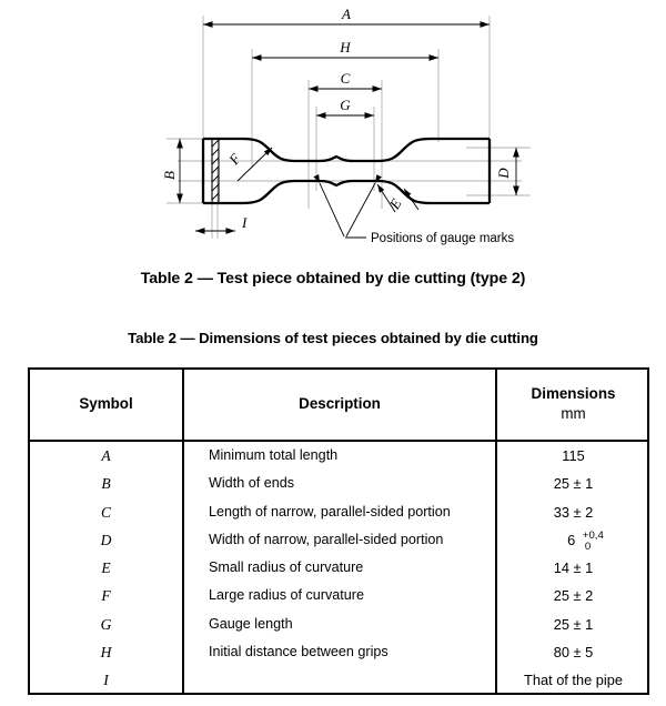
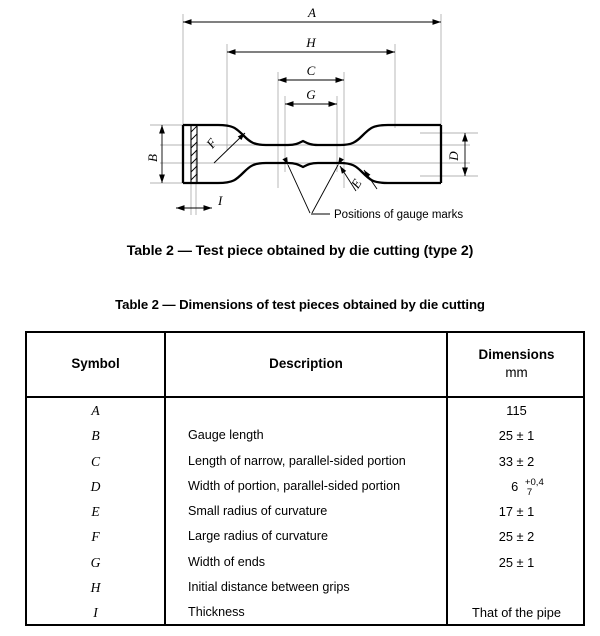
  A
  H
  C
  G
  I
  Positions of gauge marks
  Table 2 — Test piece obtained by die cutting (type 2)
  Table 2 — Dimensions of test pieces obtained by die cutting
  Symbol
  Description
  Dimensions
  mm
  A
- Minimum total length
  115
  B
- Width of ends
+ Gauge length
  25 ± 1
  C
  Length of narrow, parallel-sided portion
  33 ± 2
  D
- Width of narrow, parallel-sided portion
+ Width of portion, parallel-sided portion
  6
  +0,4
- 0
+ 7
  E
  Small radius of curvature
- 14 ± 1
+ 17 ± 1
  F
  Large radius of curvature
  25 ± 2
  G
- Gauge length
+ Width of ends
  25 ± 1
  H
  Initial distance between grips
- 80 ± 5
  I
+ Thickness
  That of the pipe
